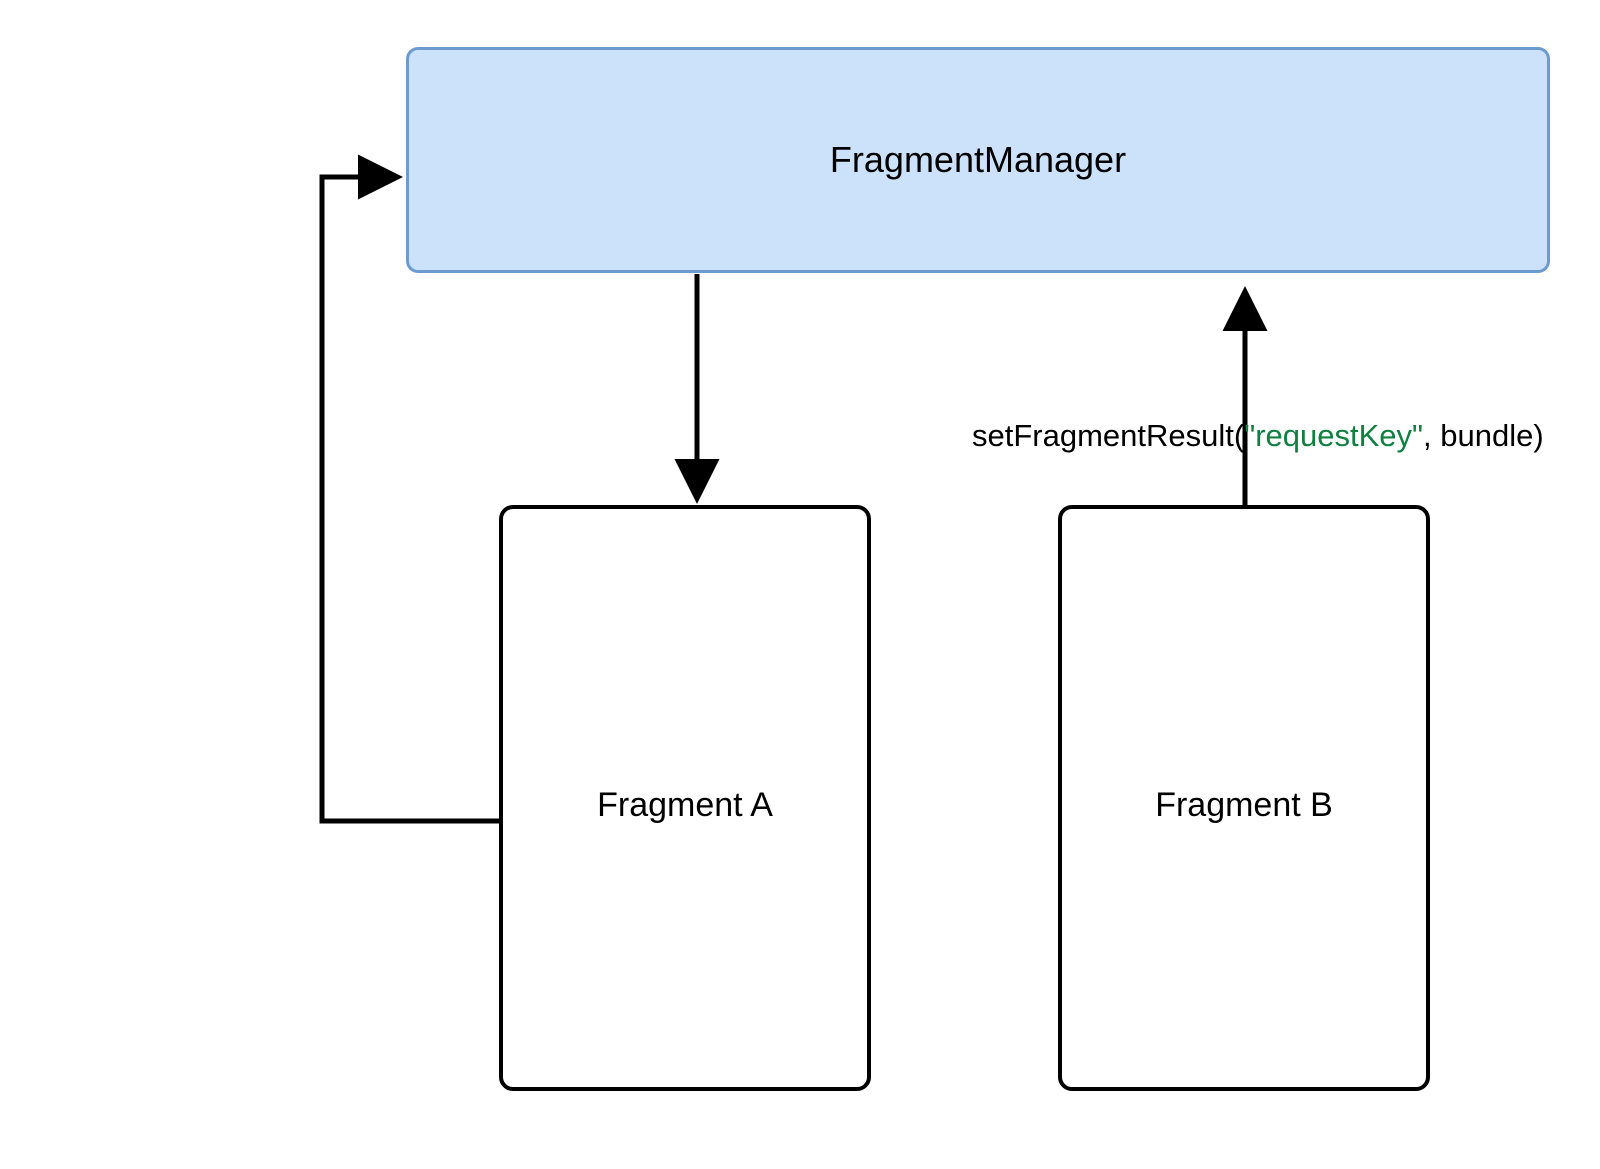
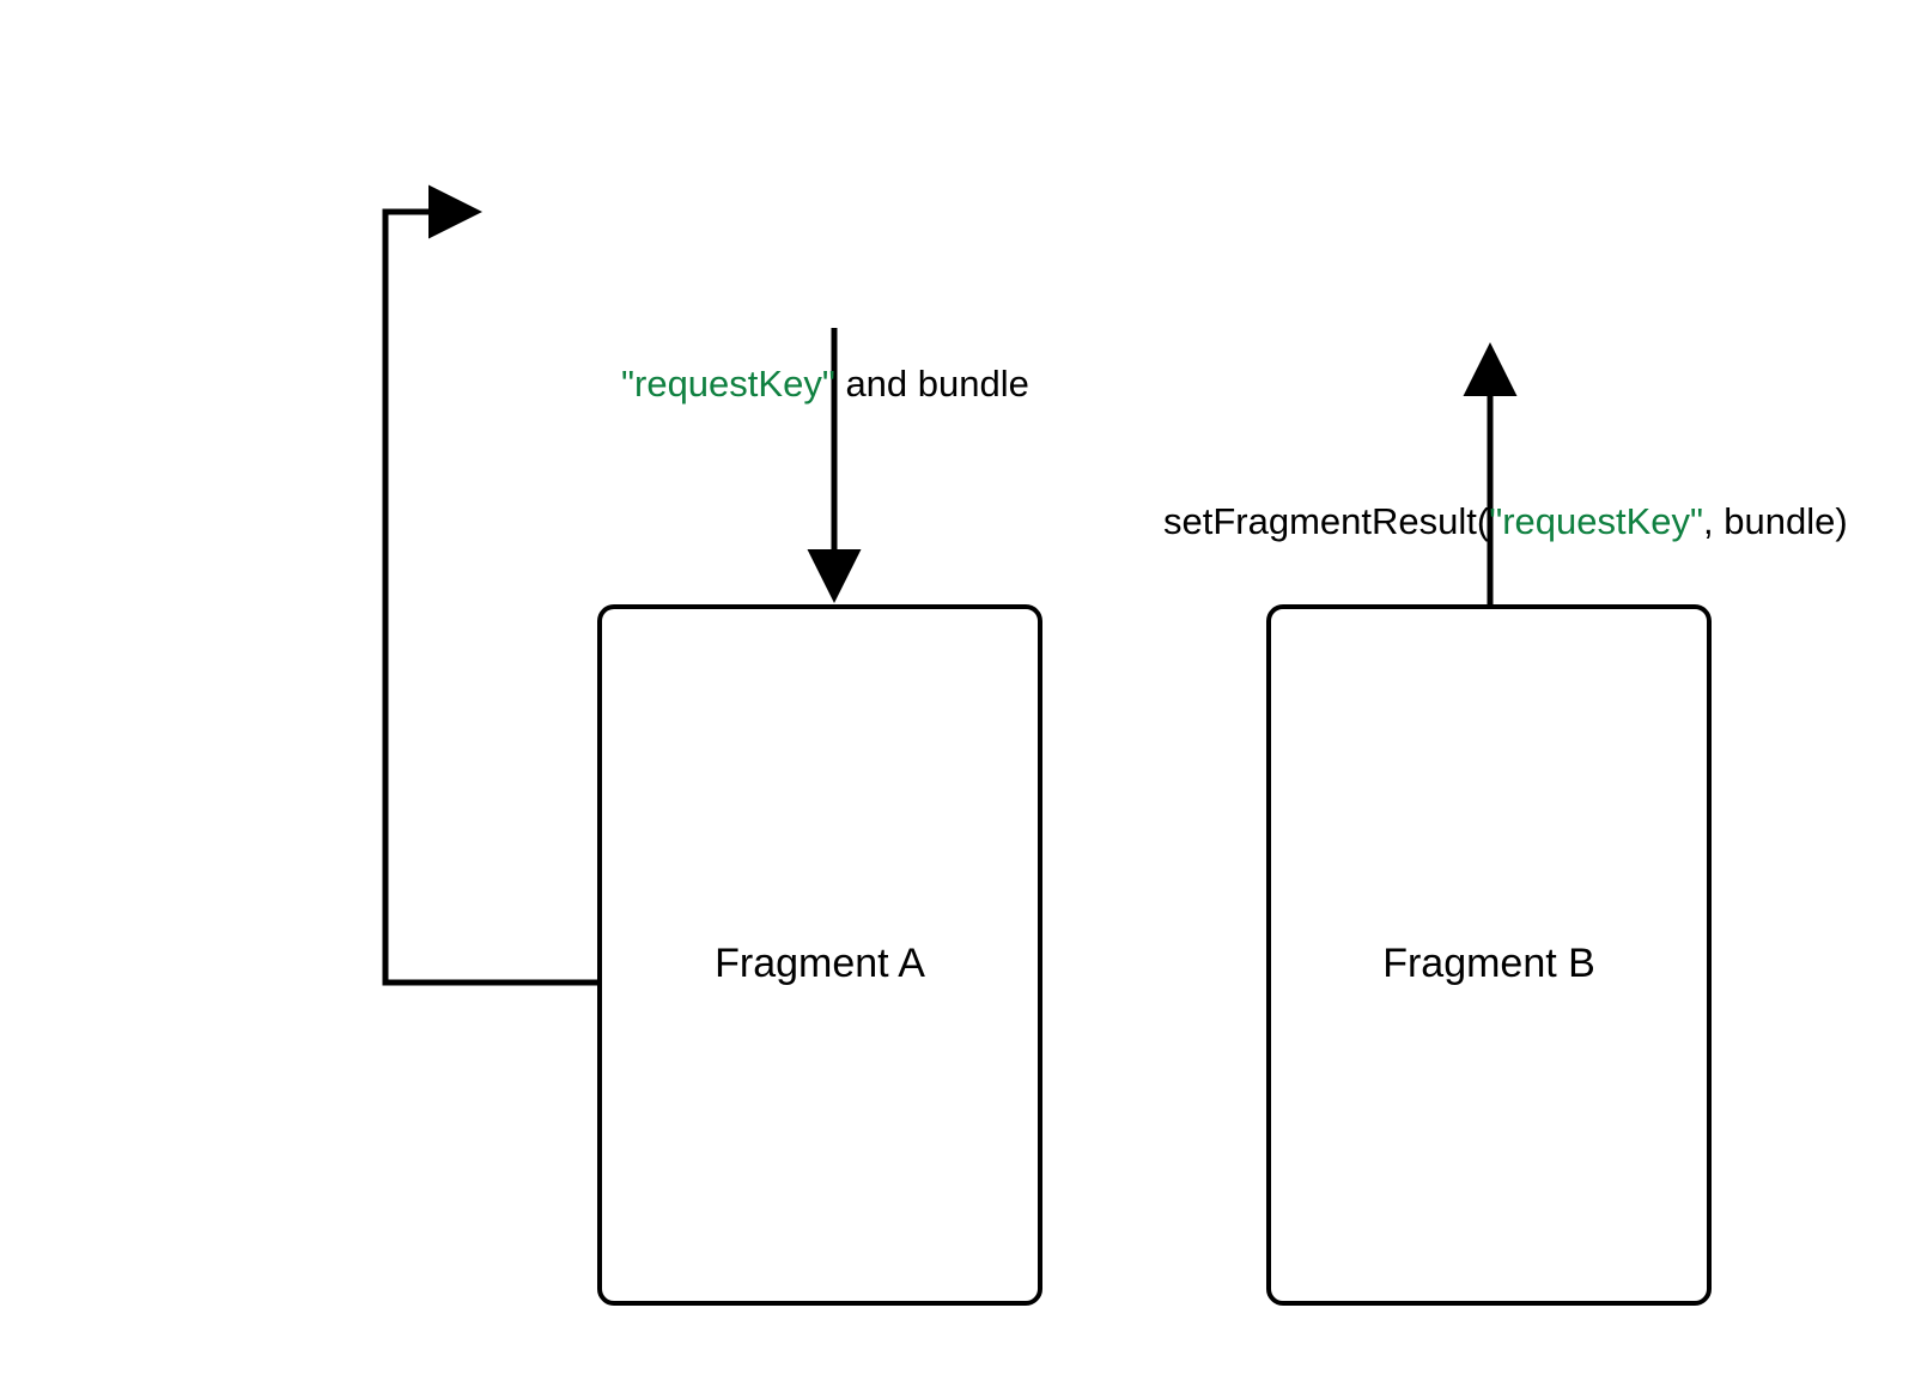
- FragmentManager
  Fragment A
  Fragment B
+ "requestKey" and bundle
  setFragmentResult("requestKey", bundle)
